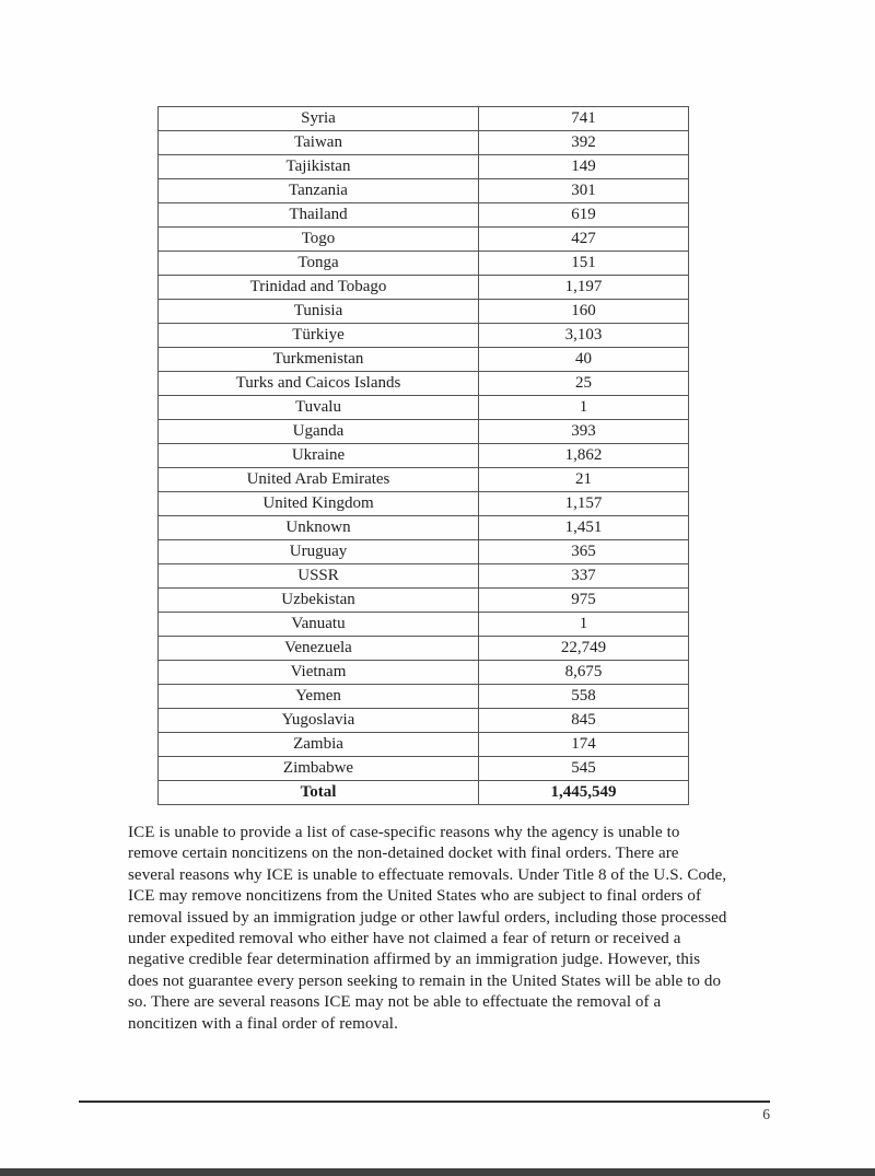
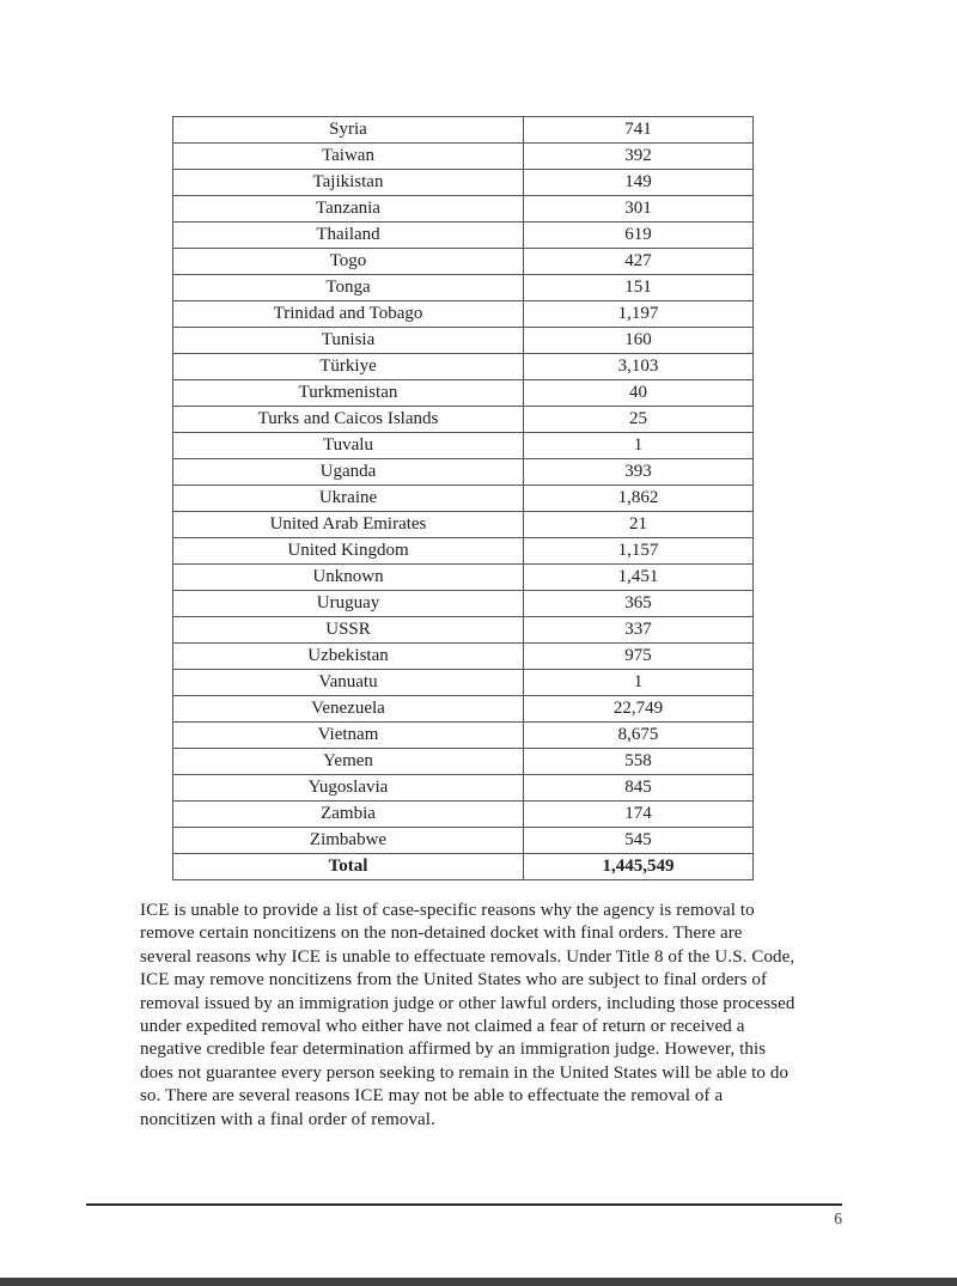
  Syria	741
  Taiwan	392
  Tajikistan	149
  Tanzania	301
  Thailand	619
  Togo	427
  Tonga	151
  Trinidad and Tobago	1,197
  Tunisia	160
  Türkiye	3,103
  Turkmenistan	40
  Turks and Caicos Islands	25
  Tuvalu	1
  Uganda	393
  Ukraine	1,862
  United Arab Emirates	21
  United Kingdom	1,157
  Unknown	1,451
  Uruguay	365
  USSR	337
  Uzbekistan	975
  Vanuatu	1
  Venezuela	22,749
  Vietnam	8,675
  Yemen	558
  Yugoslavia	845
  Zambia	174
  Zimbabwe	545
  Total	1,445,549
- ICE is unable to provide a list of case-specific reasons why the agency is unable to
+ ICE is unable to provide a list of case-specific reasons why the agency is removal to
  remove certain noncitizens on the non-detained docket with final orders. There are
  several reasons why ICE is unable to effectuate removals. Under Title 8 of the U.S. Code,
  ICE may remove noncitizens from the United States who are subject to final orders of
  removal issued by an immigration judge or other lawful orders, including those processed
  under expedited removal who either have not claimed a fear of return or received a
  negative credible fear determination affirmed by an immigration judge. However, this
  does not guarantee every person seeking to remain in the United States will be able to do
  so. There are several reasons ICE may not be able to effectuate the removal of a
  noncitizen with a final order of removal.
  6
